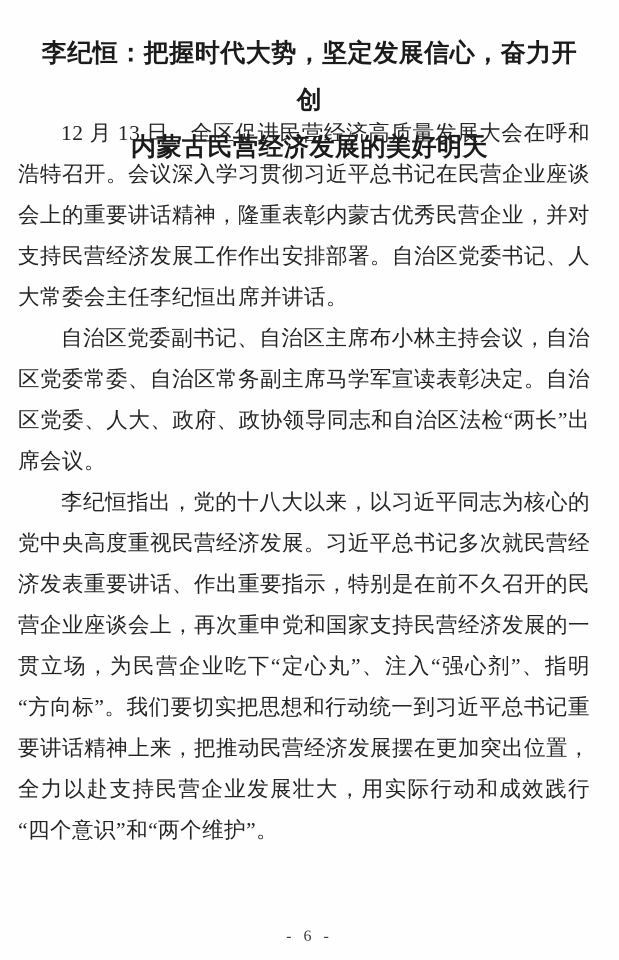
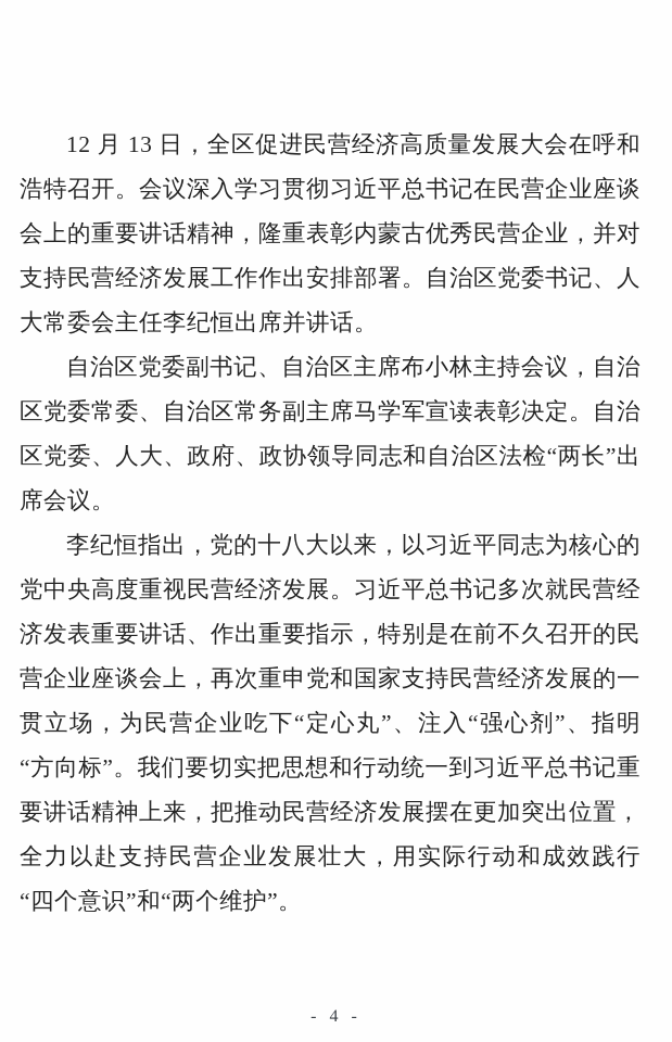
- 李纪恒：把握时代大势，坚定发展信心，奋力开创
- 内蒙古民营经济发展的美好明天
  12 月 13 日，全区促进民营经济高质量发展大会在呼和浩特召开。会议深入学习贯彻习近平总书记在民营企业座谈会上的重要讲话精神，隆重表彰内蒙古优秀民营企业，并对支持民营经济发展工作作出安排部署。自治区党委书记、人大常委会主任李纪恒出席并讲话。
  自治区党委副书记、自治区主席布小林主持会议，自治区党委常委、自治区常务副主席马学军宣读表彰决定。自治区党委、人大、政府、政协领导同志和自治区法检“两长”出席会议。
  李纪恒指出，党的十八大以来，以习近平同志为核心的党中央高度重视民营经济发展。习近平总书记多次就民营经济发表重要讲话、作出重要指示，特别是在前不久召开的民营企业座谈会上，再次重申党和国家支持民营经济发展的一贯立场，为民营企业吃下“定心丸”、注入“强心剂”、指明“方向标”。我们要切实把思想和行动统一到习近平总书记重要讲话精神上来，把推动民营经济发展摆在更加突出位置，全力以赴支持民营企业发展壮大，用实际行动和成效践行“四个意识”和“两个维护”。
- - 6 -
+ - 4 -
